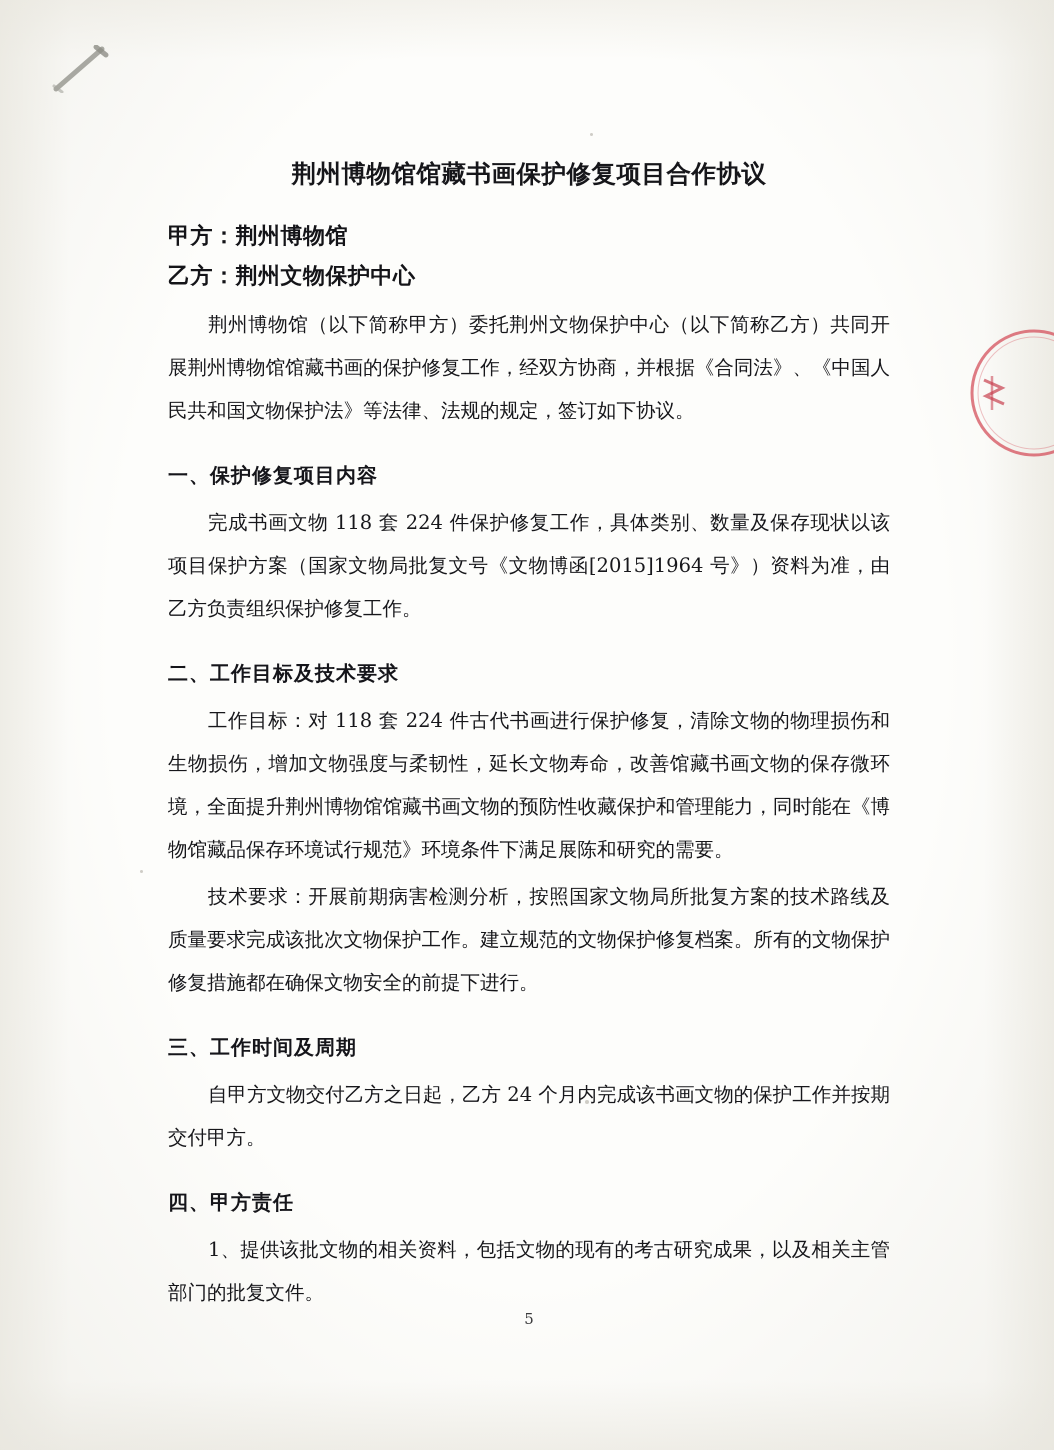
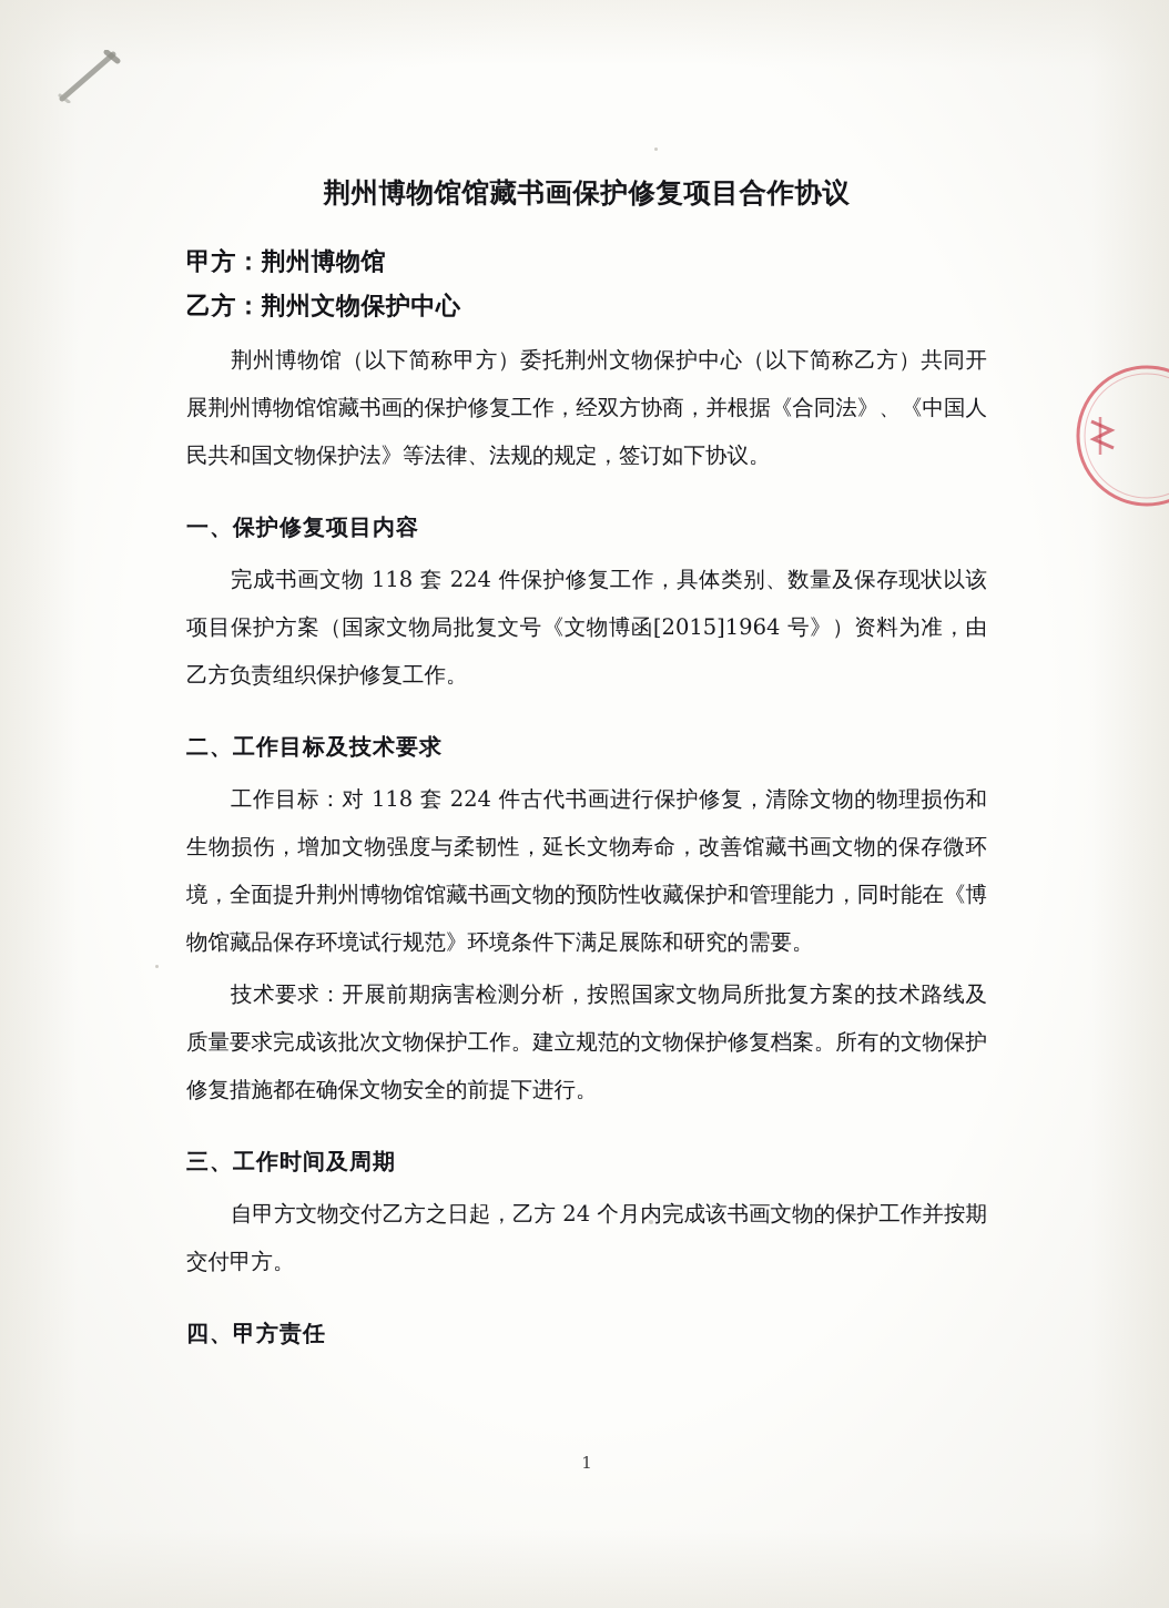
  荆州博物馆馆藏书画保护修复项目合作协议
  甲方：荆州博物馆
  乙方：荆州文物保护中心
  荆州博物馆（以下简称甲方）委托荆州文物保护中心（以下简称乙方）共同开展荆州博物馆馆藏书画的保护修复工作，经双方协商，并根据《合同法》、《中国人民共和国文物保护法》等法律、法规的规定，签订如下协议。
  一、保护修复项目内容
  完成书画文物 118 套 224 件保护修复工作，具体类别、数量及保存现状以该项目保护方案（国家文物局批复文号《文物博函[2015]1964 号》）资料为准，由乙方负责组织保护修复工作。
  二、工作目标及技术要求
  工作目标：对 118 套 224 件古代书画进行保护修复，清除文物的物理损伤和生物损伤，增加文物强度与柔韧性，延长文物寿命，改善馆藏书画文物的保存微环境，全面提升荆州博物馆馆藏书画文物的预防性收藏保护和管理能力，同时能在《博物馆藏品保存环境试行规范》环境条件下满足展陈和研究的需要。
  技术要求：开展前期病害检测分析，按照国家文物局所批复方案的技术路线及质量要求完成该批次文物保护工作。建立规范的文物保护修复档案。所有的文物保护修复措施都在确保文物安全的前提下进行。
  三、工作时间及周期
  自甲方文物交付乙方之日起，乙方 24 个月内完成该书画文物的保护工作并按期交付甲方。
  四、甲方责任
- 1、提供该批文物的相关资料，包括文物的现有的考古研究成果，以及相关主管部门的批复文件。
- 5
+ 1
